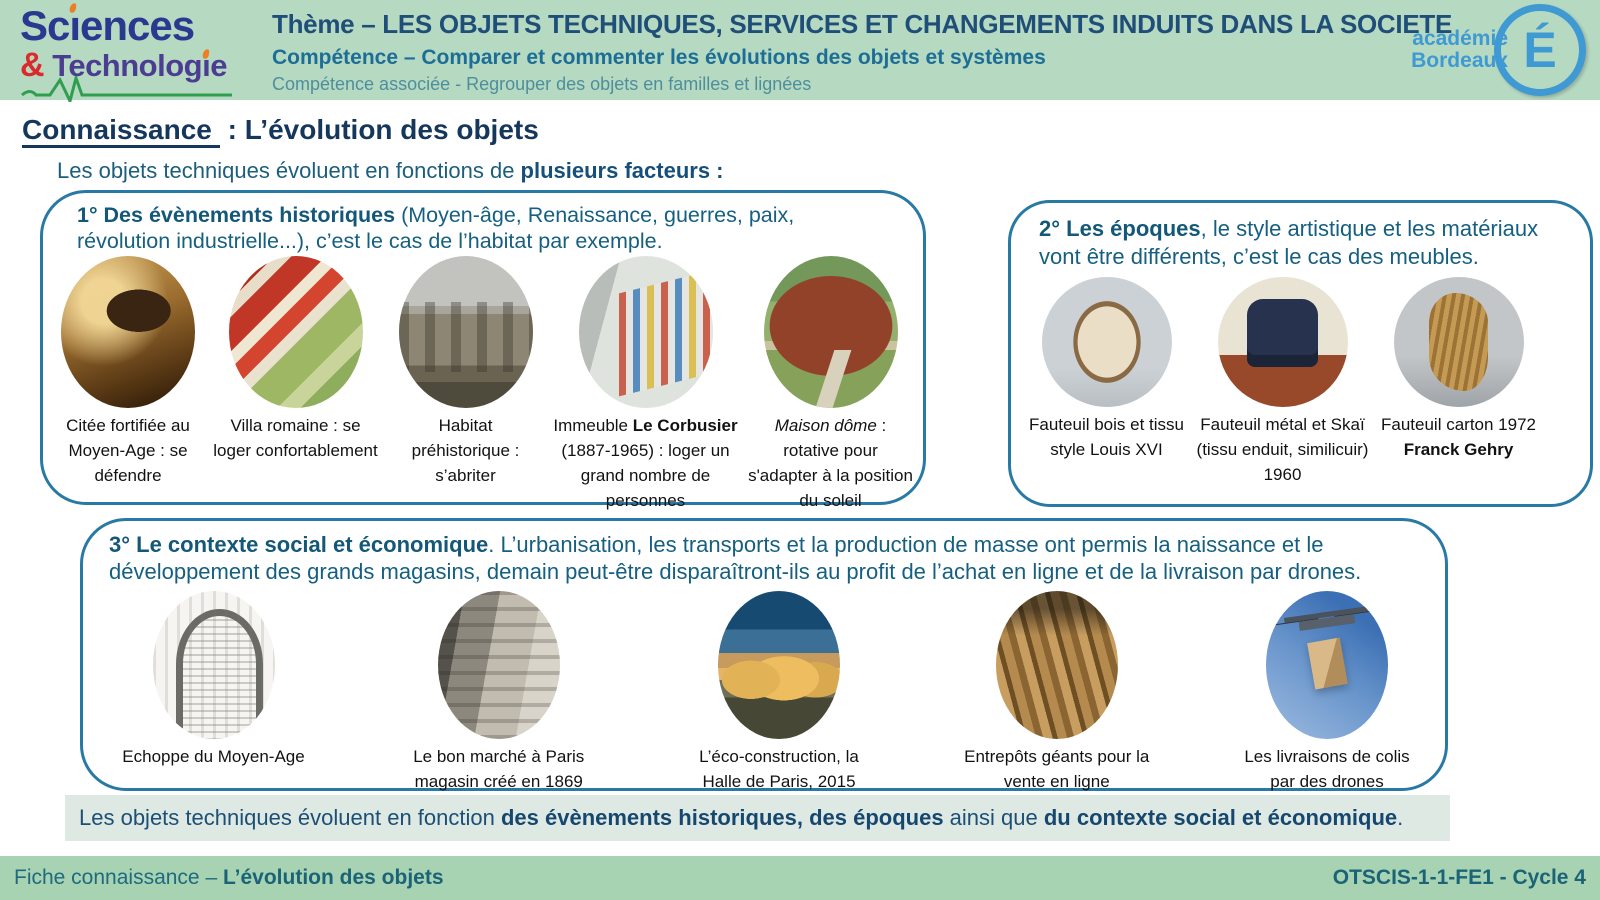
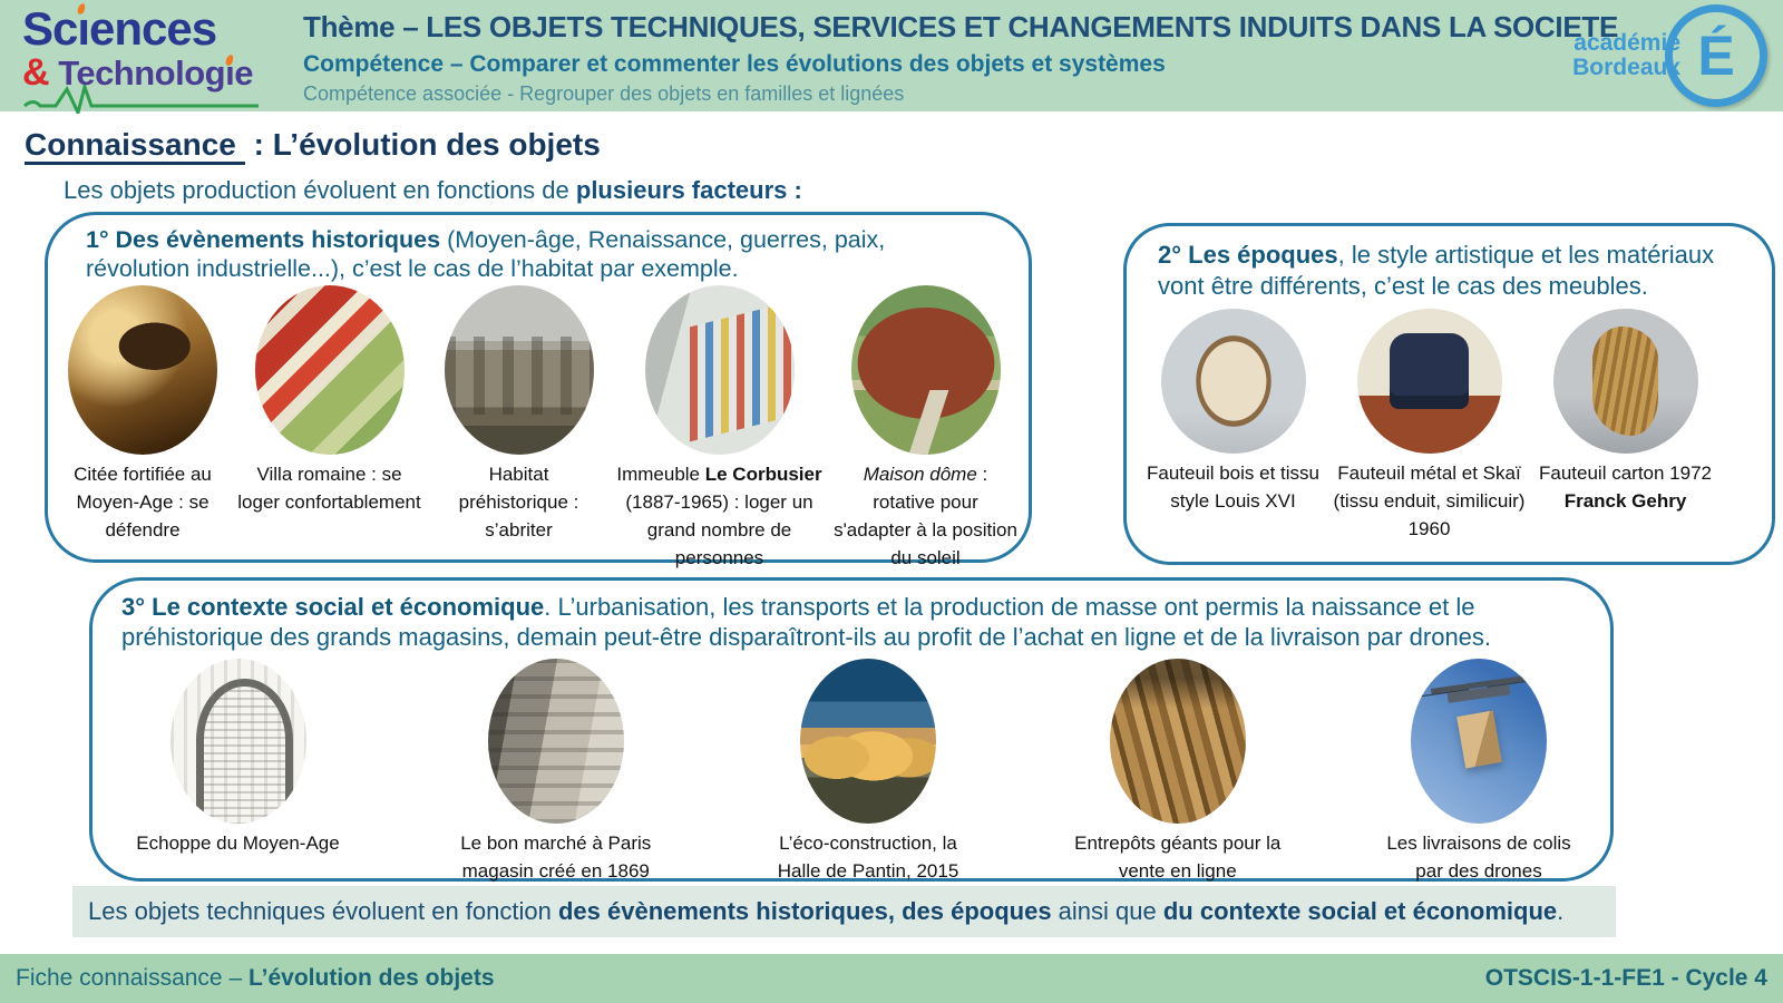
  Scıences
  & Technologıe
  Thème – LES OBJETS TECHNIQUES, SERVICES ET CHANGEMENTS INDUITS DANS LA SOCIE
  Compétence – Comparer et commenter les évolutions des objets et systèmes
  Compétence associée - Regrouper des objets en familles et lignées
  académie
  Bordeaux
  É
  Connaissance : L’évolution des objets
- Les objets techniques évoluent en fonctions de plusieurs facteurs :
+ Les objets production évoluent en fonctions de plusieurs facteurs :
  1° Des évènements historiques (Moyen-âge, Renaissance, guerres, paix, révolution industrielle...), c’est le cas de l’habitat par exemple.
  Citée fortifiée au Moyen-Age : se défendre
  Villa romaine : se loger confortablement
  Habitat préhistorique : s’abriter
  Immeuble Le Corbusier (1887-1965) : loger un grand nombre de personnes
  Maison dôme : rotative pour s'adapter à la position du soleil
  2° Les époques, le style artistique et les matériaux vont être différents, c’est le cas des meubles.
  Fauteuil bois et tissu style Louis XVI
  Fauteuil métal et Skaï (tissu enduit, similicuir) 1960
  Fauteuil carton 1972 Franck Gehry
- 3° Le contexte social et économique. L’urbanisation, les transports et la production de masse ont permis la naissance et le développement des grands magasins, demain peut-être disparaîtront-ils au profit de l’achat en ligne et de la livraison par drones.
+ 3° Le contexte social et économique. L’urbanisation, les transports et la production de masse ont permis la naissance et le préhistorique des grands magasins, demain peut-être disparaîtront-ils au profit de l’achat en ligne et de la livraison par drones.
  Echoppe du Moyen-Age
  Le bon marché à Paris magasin créé en 1869
- L’éco-construction, la Halle de Paris, 2015
+ L’éco-construction, la Halle de Pantin, 2015
  Entrepôts géants pour la vente en ligne
  Les livraisons de colis par des drones
  Les objets techniques évoluent en fonction des évènements historiques, des époques ainsi que du contexte social et économique.
  Fiche connaissance – L’évolution des objets
  OTSCIS-1-1-FE1 - Cycle 4
